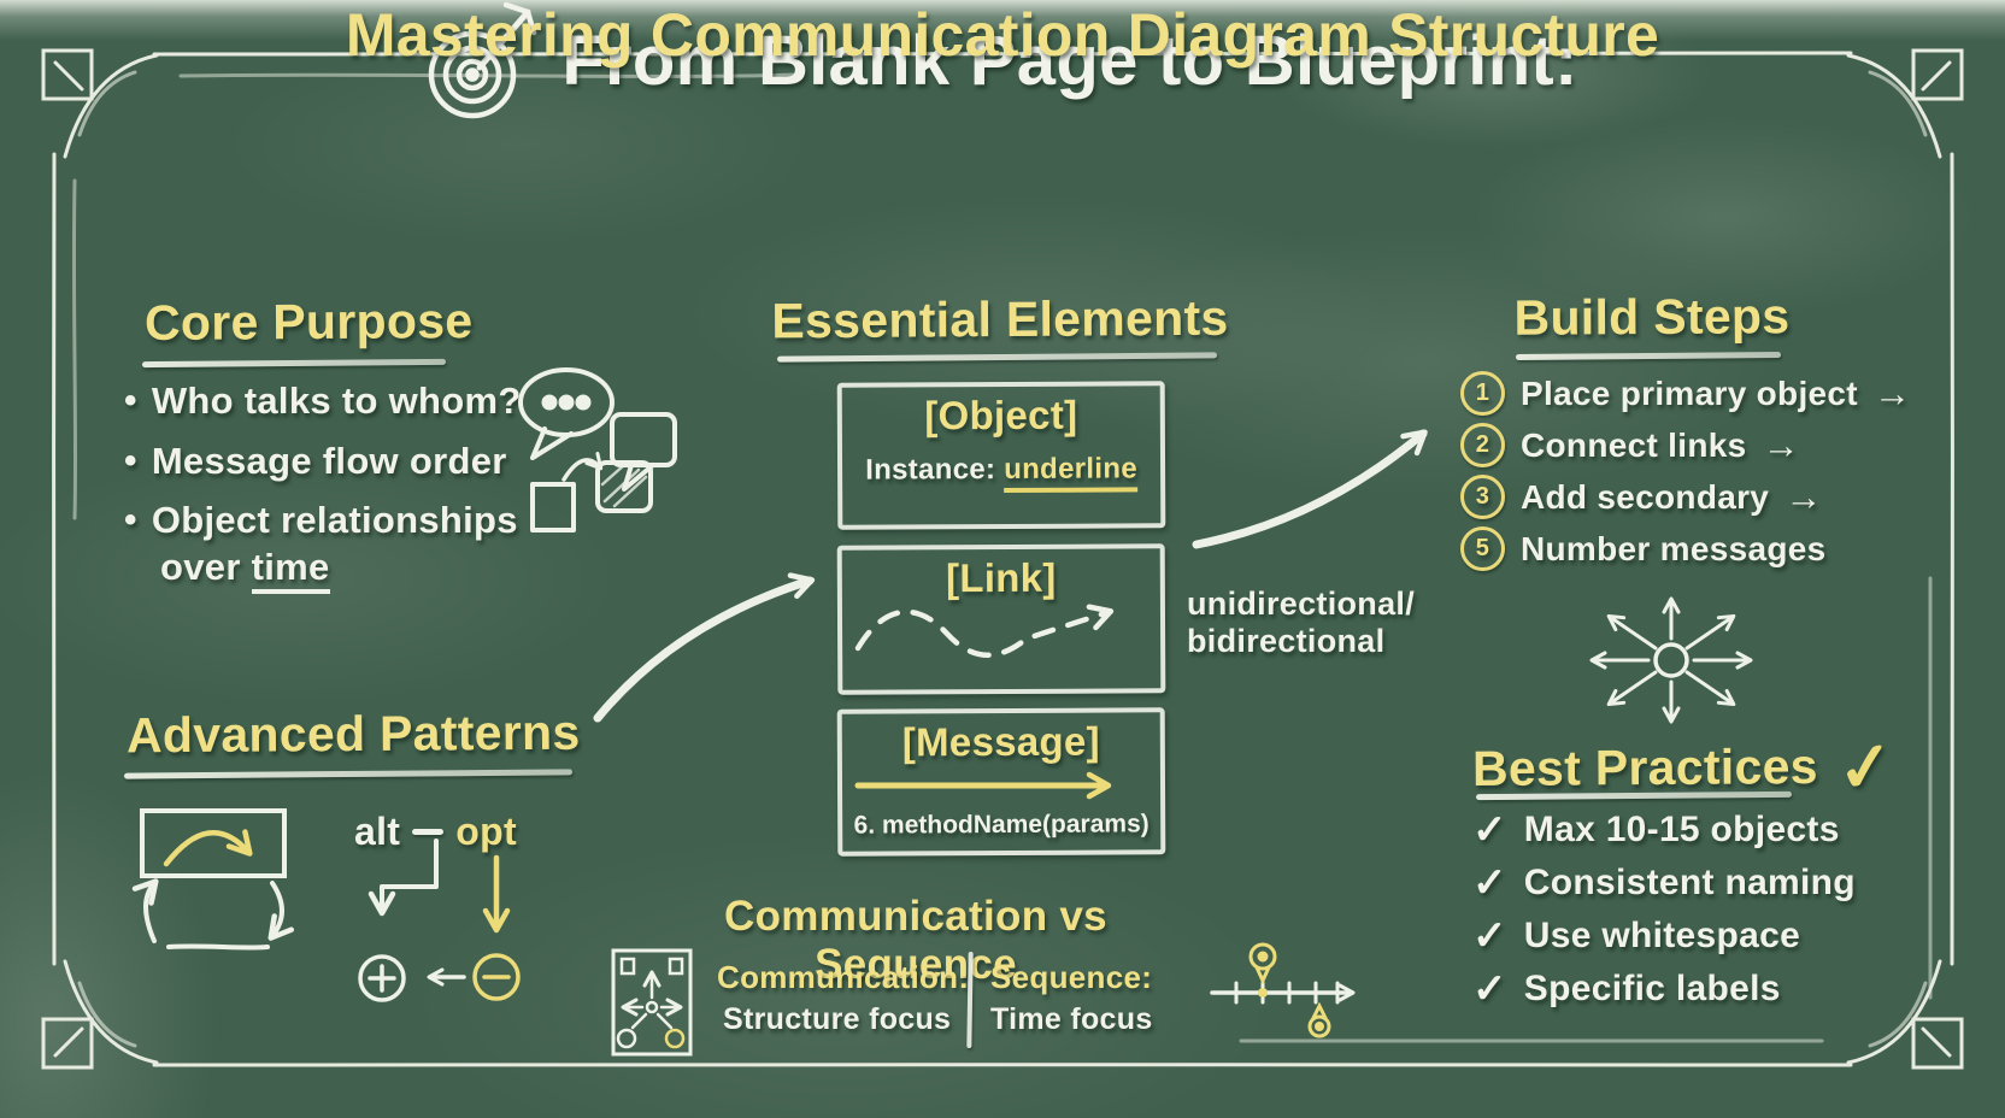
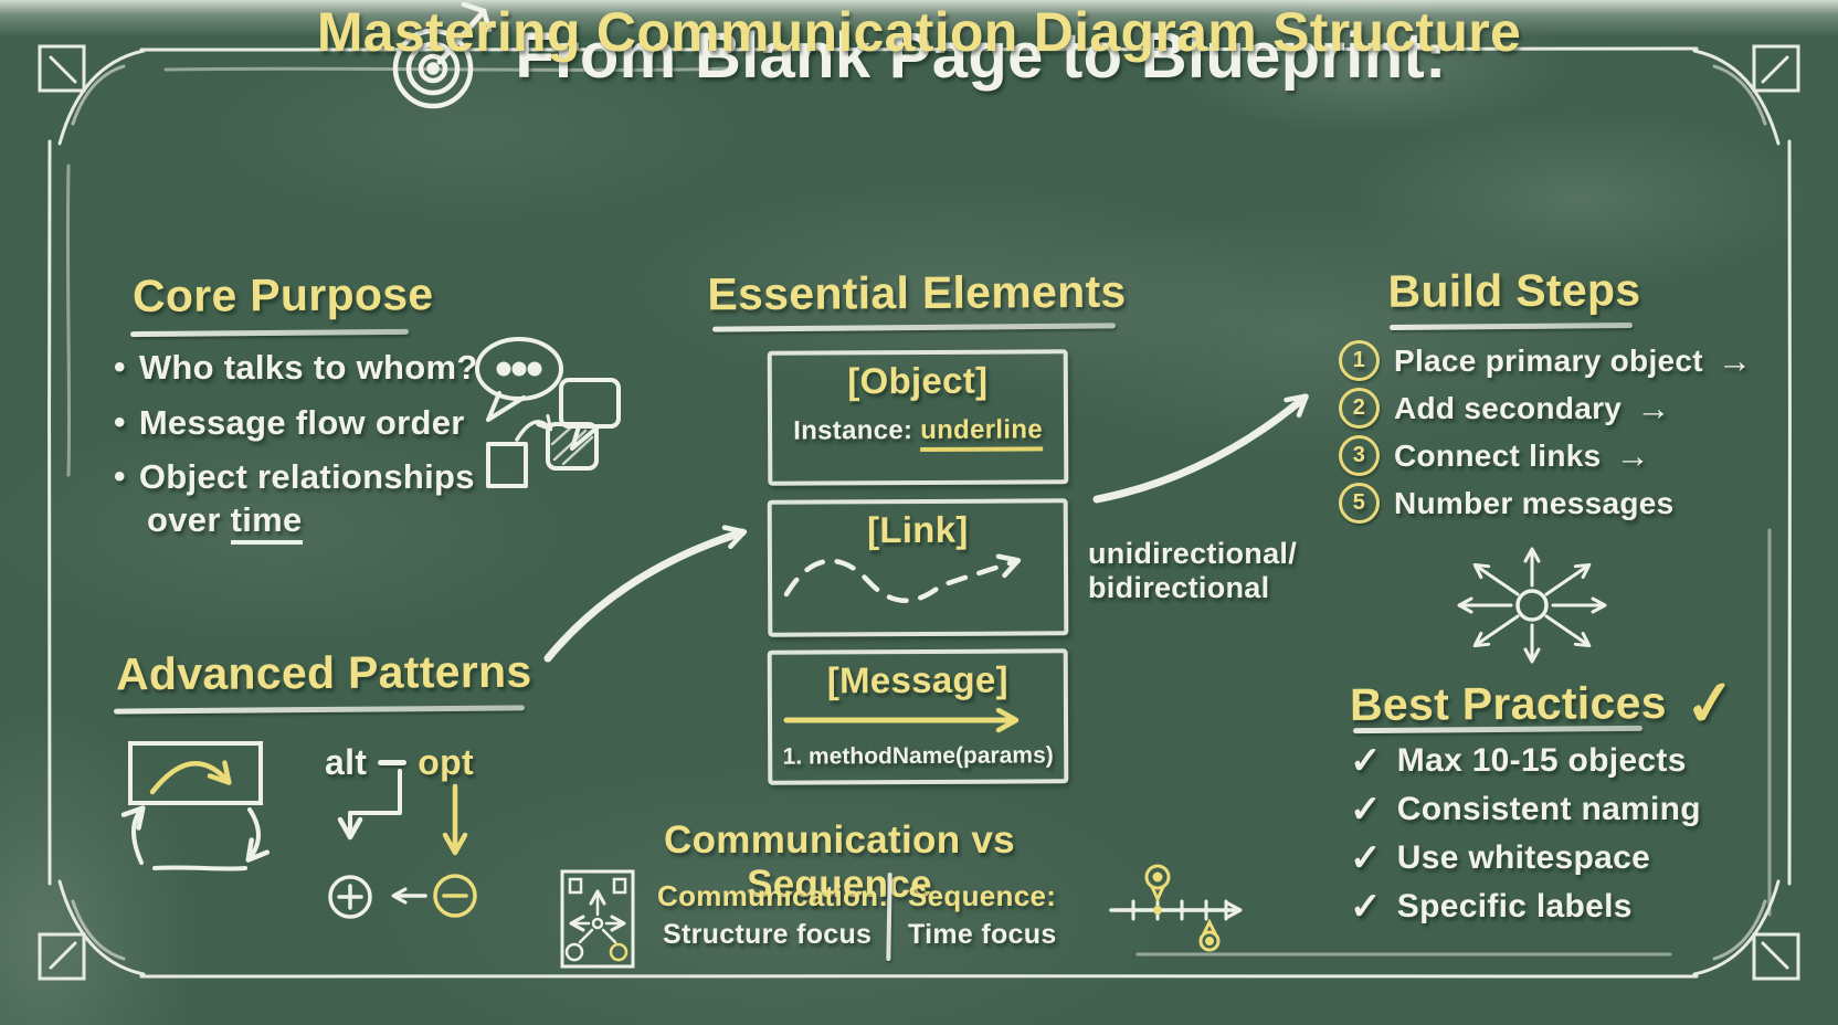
  From Blank Page to Blueprint:
  Mastering Communication Diagram Structure
  Core Purpose
  •
  Who talks to whom?
  •
  Message flow order
  •
  Object relationships
  over time
  Essential Elements
  [Object]
  Instance: underline
  [Link]
  unidirectional/
  bidirectional
  [Message]
- 6. methodName(params)
+ 1. methodName(params)
  Build Steps
  1
  Place primary object
  →
  2
- Connect links
+ Add secondary
  →
  3
- Add secondary
+ Connect links
  →
  5
  Number messages
  Best Practices
  ✓
  Max 10-15 objects
  ✓
  Consistent naming
  ✓
  Use whitespace
  ✓
  Specific labels
  Advanced Patterns
  alt
  opt
  Communication vs Sequence
  Communication:
  Structure focus
  Sequence:
  Time focus
